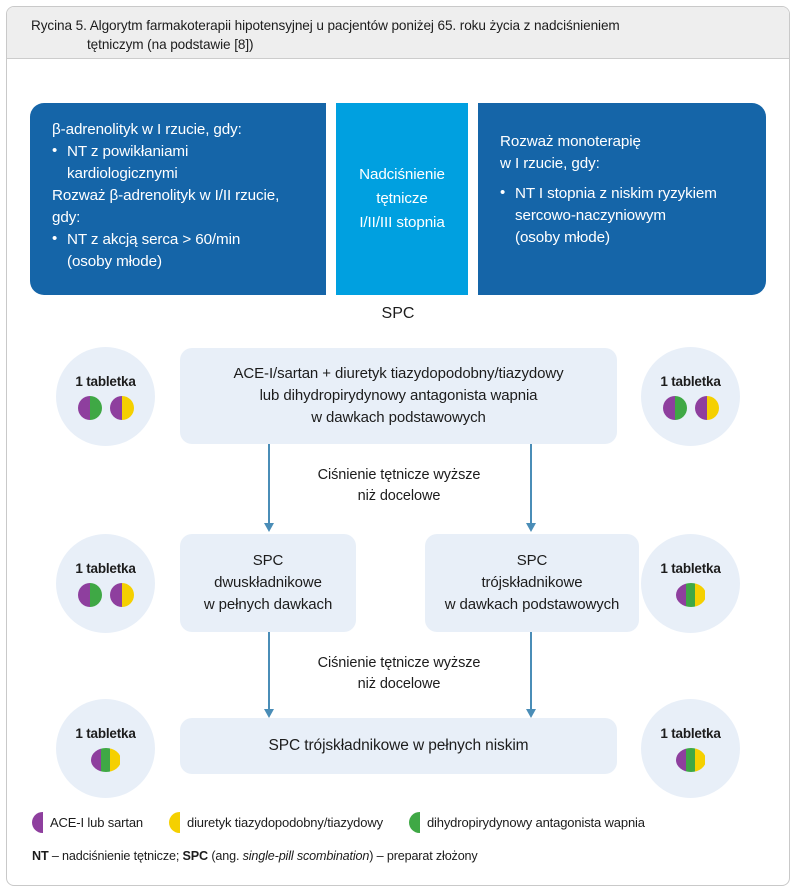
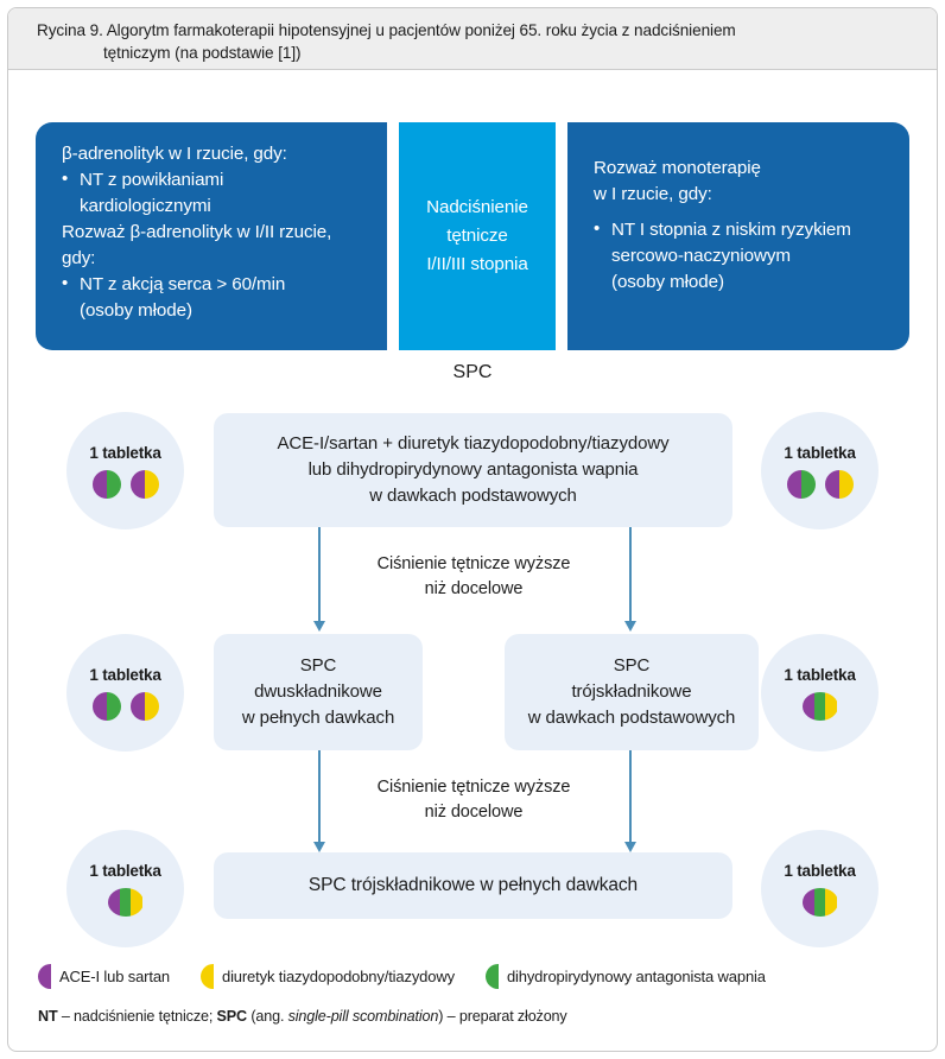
- Rycina 5. Algorytm farmakoterapii hipotensyjnej u pacjentów poniżej 65. roku życia z nadciśnieniem
+ Rycina 9. Algorytm farmakoterapii hipotensyjnej u pacjentów poniżej 65. roku życia z nadciśnieniem
- tętniczym (na podstawie [8])
+ tętniczym (na podstawie [1])
  β-adrenolityk w I rzucie, gdy:
  NT z powikłaniami
  kardiologicznymi
  Rozważ β-adrenolityk w I/II rzucie,
  gdy:
  NT z akcją serca > 60/min
  (osoby młode)
  Nadciśnienie
  tętnicze
  I/II/III stopnia
  Rozważ monoterapię
  w I rzucie, gdy:
  NT I stopnia z niskim ryzykiem
  sercowo-naczyniowym
  (osoby młode)
  SPC
  ACE-I/sartan + diuretyk tiazydopodobny/tiazydowy
  lub dihydropirydynowy antagonista wapnia
  w dawkach podstawowych
  SPC
  dwuskładnikowe
  w pełnych dawkach
  SPC
  trójskładnikowe
  w dawkach podstawowych
- SPC trójskładnikowe w pełnych niskim
+ SPC trójskładnikowe w pełnych dawkach
  Ciśnienie tętnicze wyższe
  niż docelowe
  Ciśnienie tętnicze wyższe
  niż docelowe
  1 tabletka
  1 tabletka
  1 tabletka
  1 tabletka
  1 tabletka
  1 tabletka
  ACE-I lub sartan
  diuretyk tiazydopodobny/tiazydowy
  dihydropirydynowy antagonista wapnia
  NT – nadciśnienie tętnicze; SPC (ang. single-pill scombination) – preparat złożony
